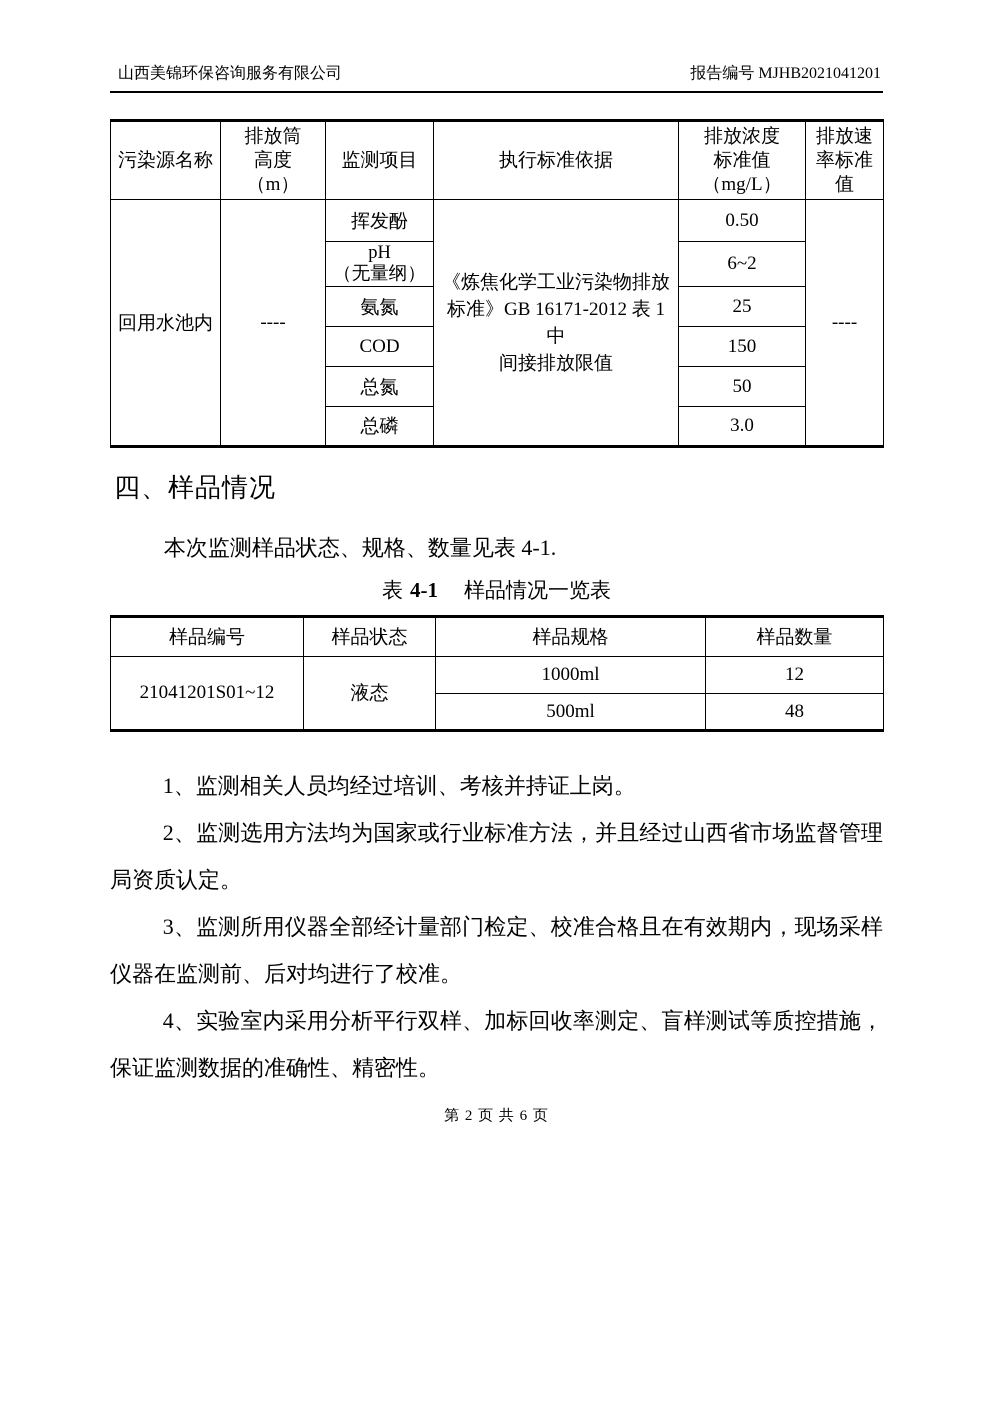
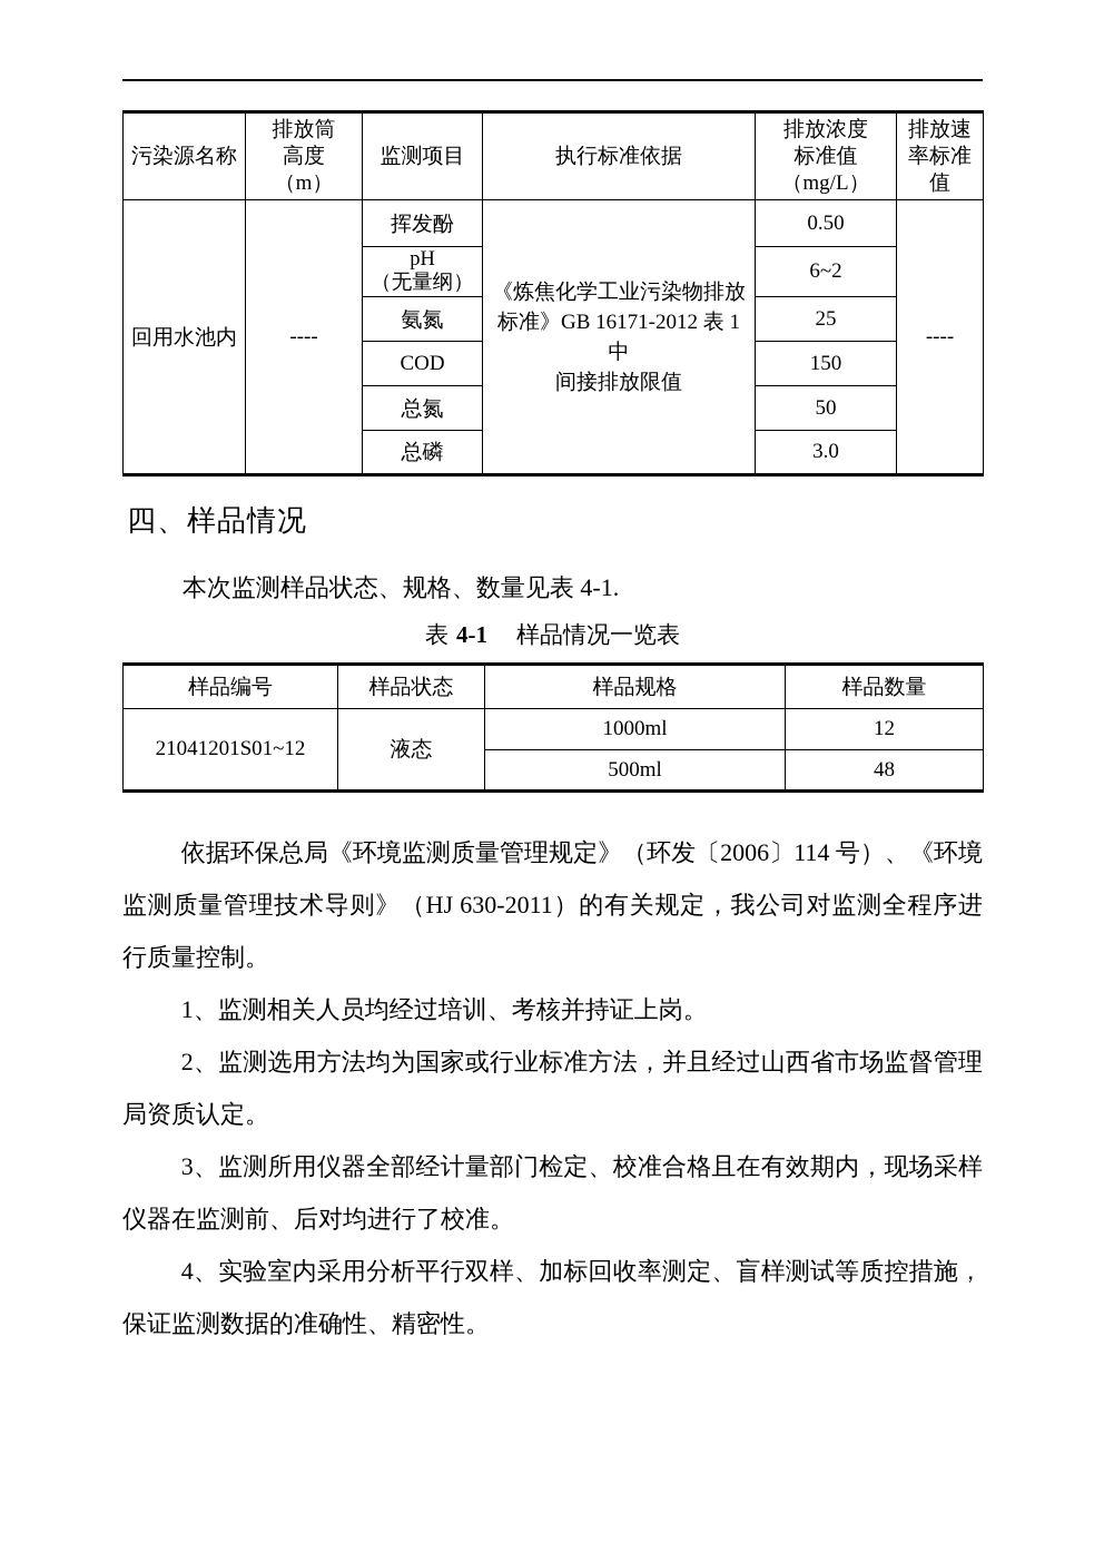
- 山西美锦环保咨询服务有限公司
- 报告编号 MJHB2021041201
  污染源名称	排放筒 高度 （m）	监测项目	执行标准依据	排放浓度 标准值（mg/L）	排放速 率标准 值
  回用水池内	----	挥发酚	《炼焦化学工业污染物排放 标准》GB 16171-2012 表 1 中 间接排放限值	0.50	----
  pH （无量纲）	6~2
  氨氮	25
  COD	150
  总氮	50
  总磷	3.0
  四、样品情况
  本次监测样品状态、规格、数量见表 4-1.
  表 4-1 样品情况一览表
  样品编号	样品状态	样品规格	样品数量
  21041201S01~12	液态	1000ml	12
  500ml	48
+ 依据环保总局《环境监测质量管理规定》（环发〔2006〕114 号）、《环境监测质量管理技术导则》（HJ 630-2011）的有关规定，我公司对监测全程序进行质量控制。
  1、监测相关人员均经过培训、考核并持证上岗。
  2、监测选用方法均为国家或行业标准方法，并且经过山西省市场监督管理局资质认定。
  3、监测所用仪器全部经计量部门检定、校准合格且在有效期内，现场采样仪器在监测前、后对均进行了校准。
  4、实验室内采用分析平行双样、加标回收率测定、盲样测试等质控措施，保证监测数据的准确性、精密性。
- 第 2 页 共 6 页
